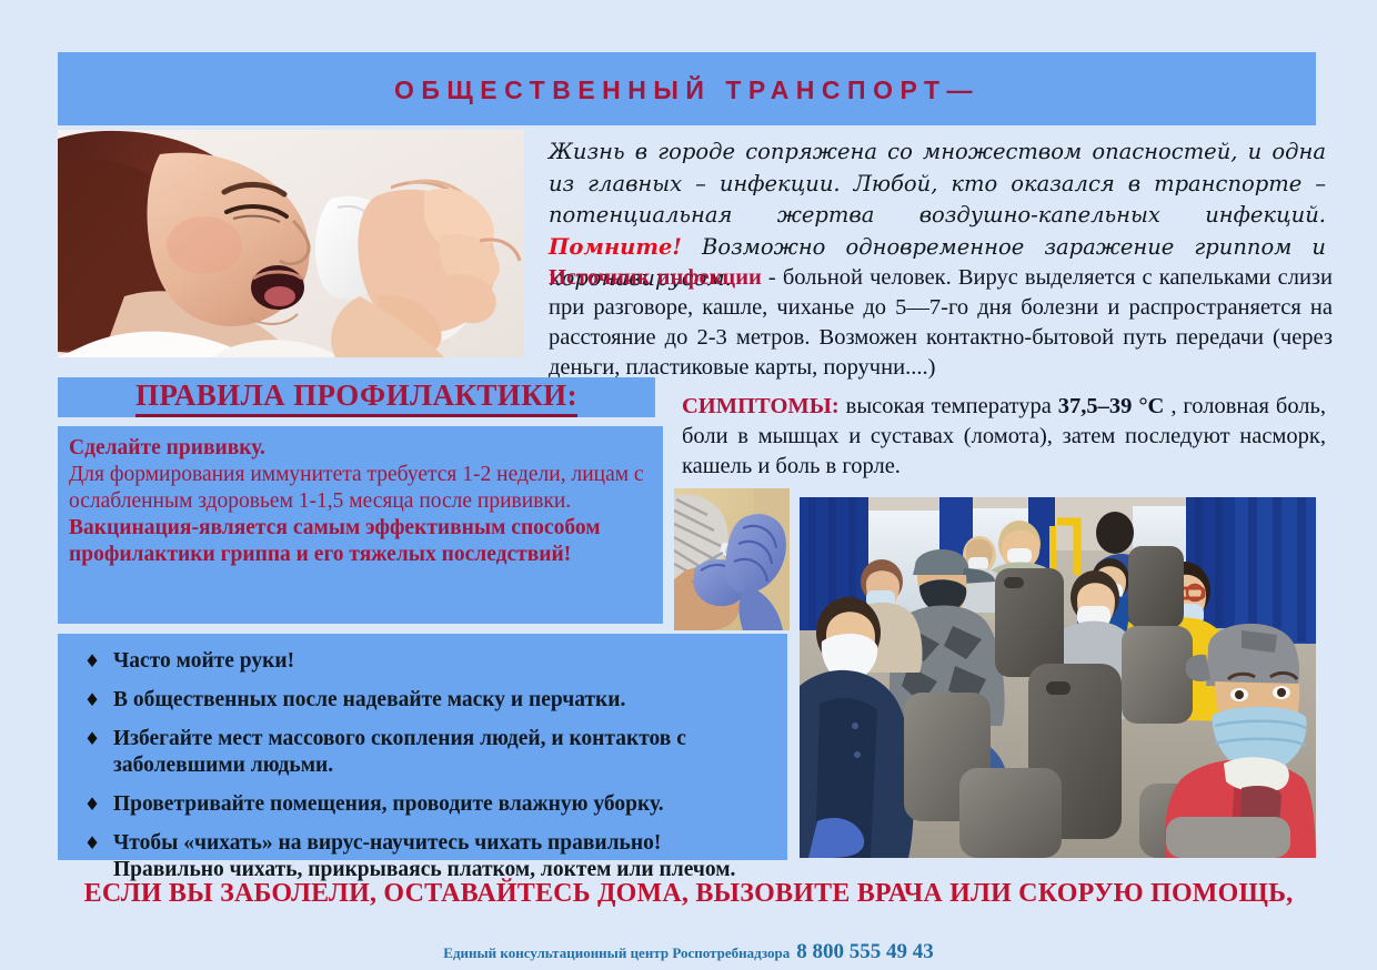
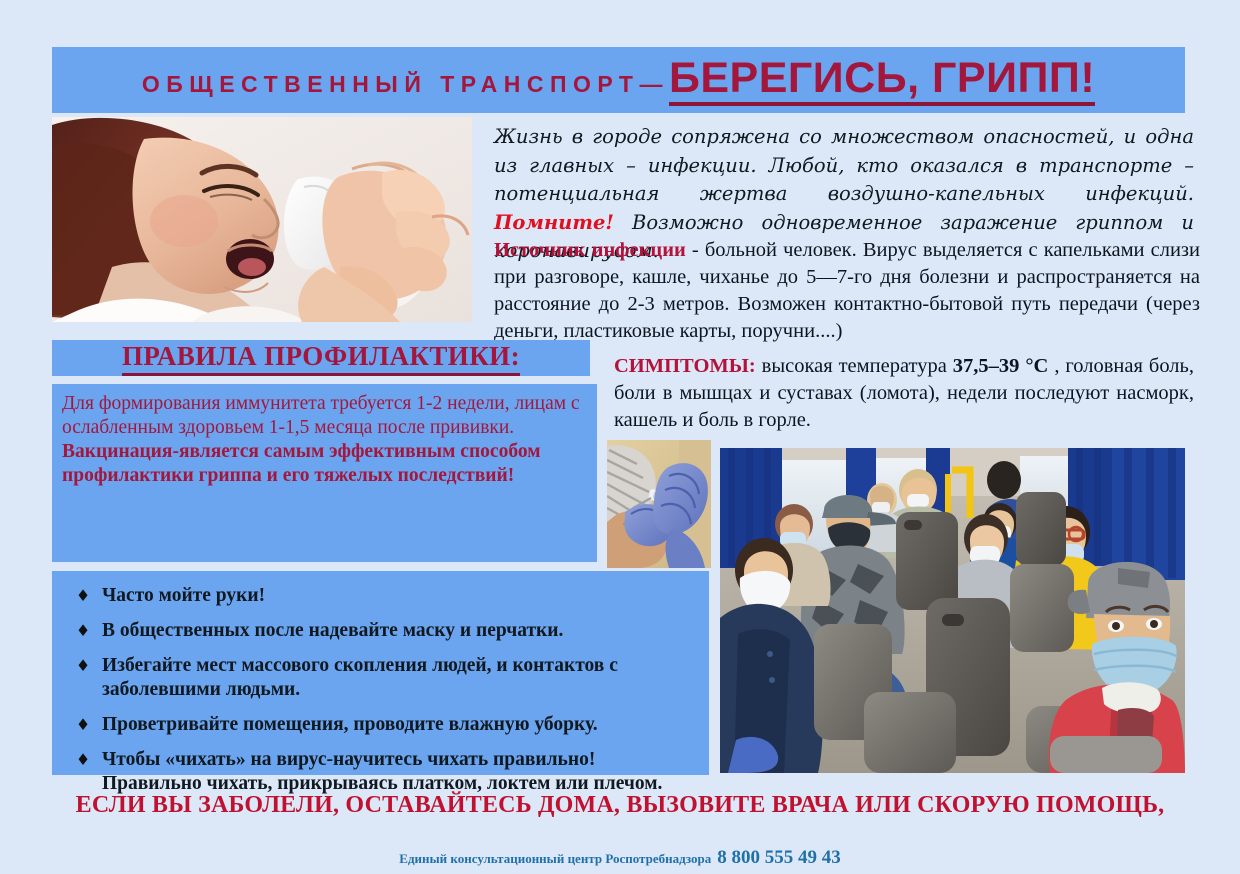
  ОБЩЕСТВЕННЫЙ ТРАНСПОРТ—
+ БЕРЕГИСЬ, ГРИПП!
  Жизнь в городе сопряжена со множеством опасностей, и одна из главных – инфекции. Любой, кто оказался в транспорте – потенциальная жертва воздушно-капельных инфекций. Помните! Возможно одновременное заражение гриппом и коронавирусом.
  Источник инфекции - больной человек. Вирус выделяется с капельками слизи при разговоре, кашле, чиханье до 5—7-го дня болезни и распространяется на расстояние до 2-3 метров. Возможен контактно-бытовой путь передачи (через деньги, пластиковые карты, поручни....)
- СИМПТОМЫ: высокая температура 37,5–39 °C , головная боль, боли в мышцах и суставах (ломота), затем последуют насморк, кашель и боль в горле.
+ СИМПТОМЫ: высокая температура 37,5–39 °C , головная боль, боли в мышцах и суставах (ломота), недели последуют насморк, кашель и боль в горле.
  ПРАВИЛА ПРОФИЛАКТИКИ:
- Сделайте прививку.
  Для формирования иммунитета требуется 1-2 недели, лицам с ослабленным здоровьем 1-1,5 месяца после прививки.
  Вакцинация-является самым эффективным способом профилактики гриппа и его тяжелых последствий!
  ♦
  Часто мойте руки!
  ♦
  В общественных после надевайте маску и перчатки.
  ♦
  Избегайте мест массового скопления людей, и контактов с заболевшими людьми.
  ♦
  Проветривайте помещения, проводите влажную уборку.
  ♦
  Чтобы «чихать» на вирус-научитесь чихать правильно! Правильно чихать, прикрываясь платком, локтем или плечом.
  ЕСЛИ ВЫ ЗАБОЛЕЛИ, ОСТАВАЙТЕСЬ ДОМА, ВЫЗОВИТЕ ВРАЧА ИЛИ СКОРУЮ ПОМОЩЬ,
  Единый консультационный центр Роспотребнадзора 8 800 555 49 43
